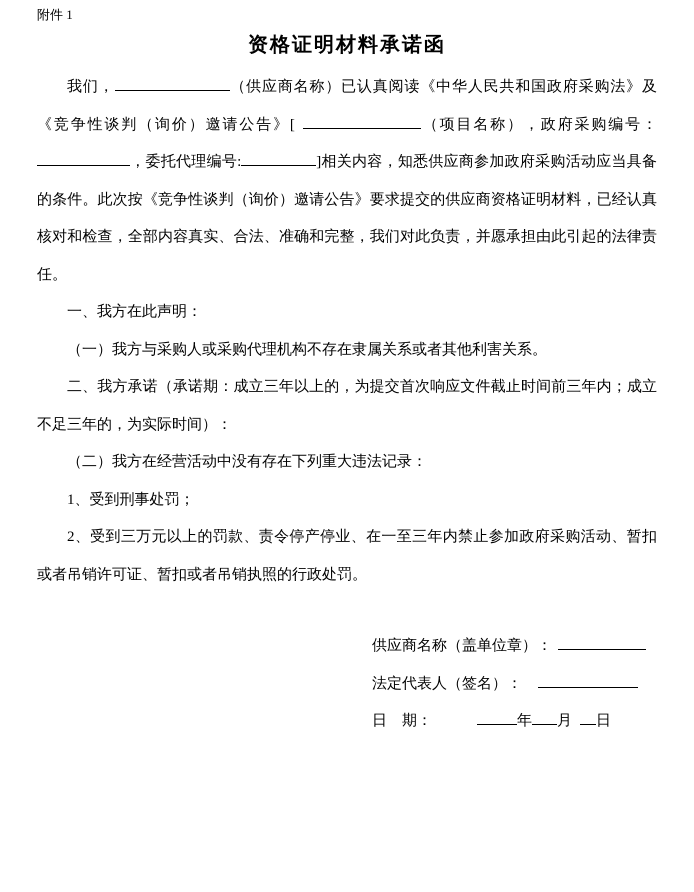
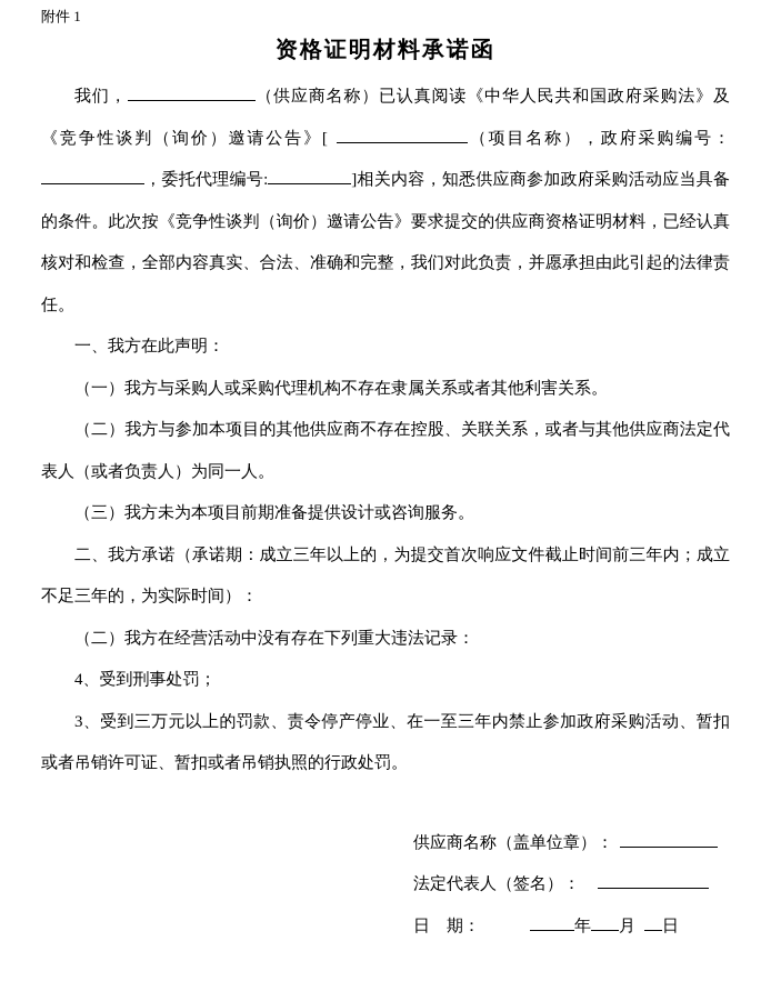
  附件 1
  资格证明材料承诺函
  我们， （供应商名称）已认真阅读《中华人民共和国政府采购法》及《竞争性谈判（询价）邀请公告》[ （项目名称），政府采购编号：，委托代理编号: ]相关内容，知悉供应商参加政府采购活动应当具备的条件。此次按《竞争性谈判（询价）邀请公告》要求提交的供应商资格证明材料，已经认真核对和检查，全部内容真实、合法、准确和完整，我们对此负责，并愿承担由此引起的法律责任。
  一、我方在此声明：
  （一）我方与采购人或采购代理机构不存在隶属关系或者其他利害关系。
+ （二）我方与参加本项目的其他供应商不存在控股、关联关系，或者与其他供应商法定代表人（或者负责人）为同一人。
+ （三）我方未为本项目前期准备提供设计或咨询服务。
  二、我方承诺（承诺期：成立三年以上的，为提交首次响应文件截止时间前三年内；成立不足三年的，为实际时间）：
  （二）我方在经营活动中没有存在下列重大违法记录：
- 1、受到刑事处罚；
+ 4、受到刑事处罚；
- 2、受到三万元以上的罚款、责令停产停业、在一至三年内禁止参加政府采购活动、暂扣或者吊销许可证、暂扣或者吊销执照的行政处罚。
+ 3、受到三万元以上的罚款、责令停产停业、在一至三年内禁止参加政府采购活动、暂扣或者吊销许可证、暂扣或者吊销执照的行政处罚。
  供应商名称（盖单位章）：
  法定代表人（签名）：
  日 期： 年 月 日
